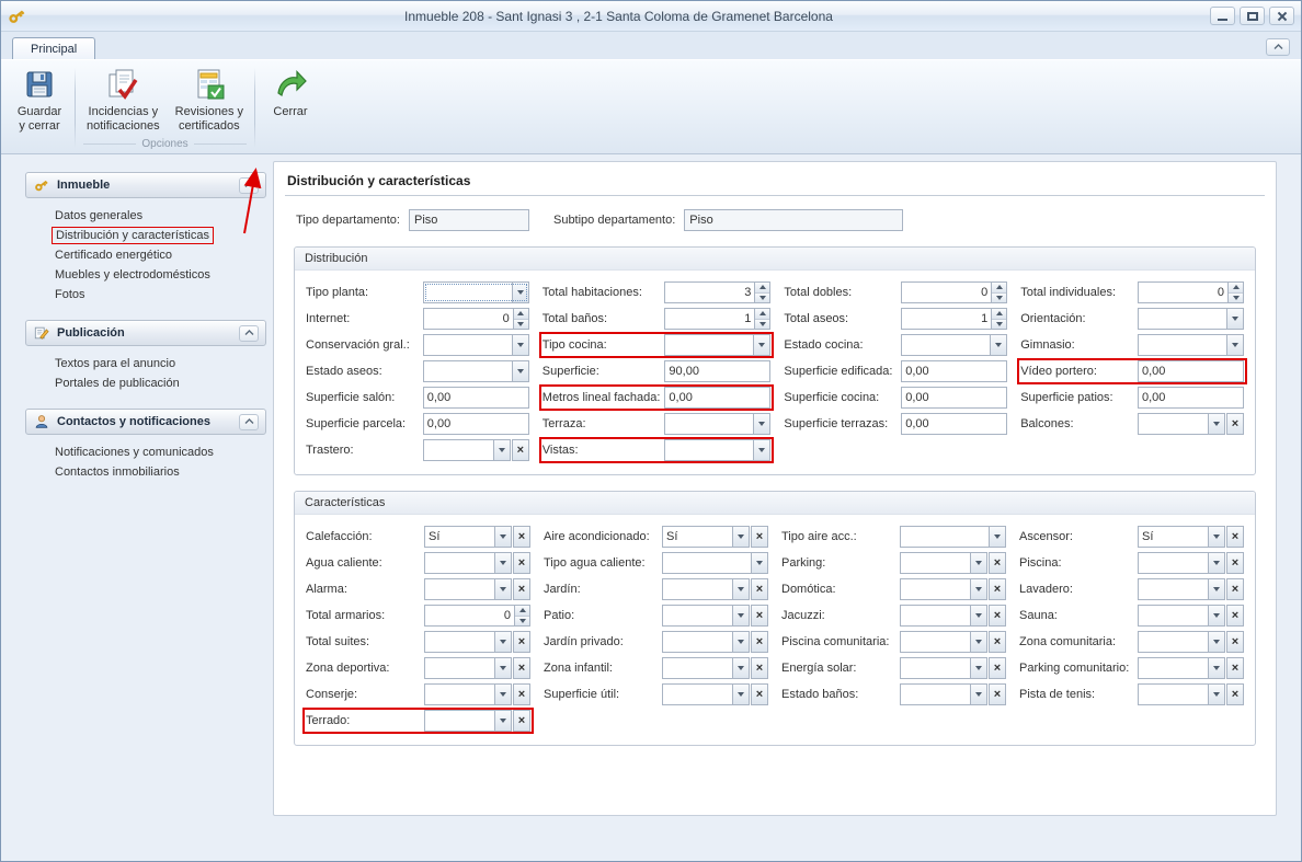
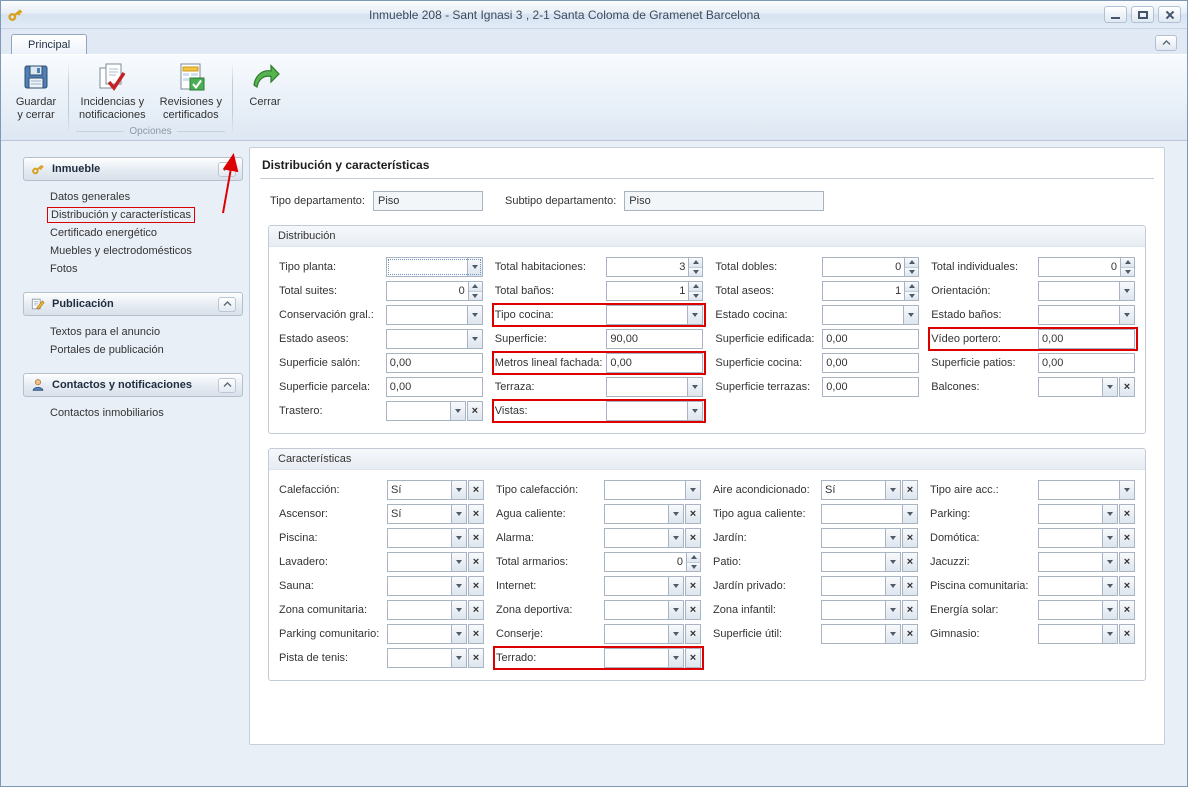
  Inmueble 208 - Sant Ignasi 3 , 2-1 Santa Coloma de Gramenet Barcelona
  Principal
  Guardar
  y cerrar
  Incidencias y
  notificaciones
  Revisiones y
  certificados
  Opciones
  Cerrar
  Inmueble
  Datos generales
  Distribución y características
  Certificado energético
  Muebles y electrodomésticos
  Fotos
  Publicación
  Textos para el anuncio
  Portales de publicación
  Contactos y notificaciones
- Notificaciones y comunicados
  Contactos inmobiliarios
  Distribución y características
  Tipo departamento:
  Piso
  Subtipo departamento:
  Piso
  Distribución
  Tipo planta:
  Total habitaciones:
  3
  Total dobles:
  0
  Total individuales:
  0
- Internet:
+ Total suites:
  0
  Total baños:
  1
  Total aseos:
  1
  Orientación:
  Conservación gral.:
  Tipo cocina:
  Estado cocina:
- Gimnasio:
+ Estado baños:
  Estado aseos:
  Superficie:
  90,00
  Superficie edificada:
  0,00
  Vídeo portero:
  0,00
  Superficie salón:
  0,00
  Metros lineal fachada:
  0,00
  Superficie cocina:
  0,00
  Superficie patios:
  0,00
  Superficie parcela:
  0,00
  Terraza:
  Superficie terrazas:
  0,00
  Balcones:
  ×
  Trastero:
  ×
  Vistas:
  Características
  Calefacción:
  Sí
  ×
+ Tipo calefacción:
  Aire acondicionado:
  Sí
  ×
  Tipo aire acc.:
  Ascensor:
  Sí
  ×
  Agua caliente:
  ×
  Tipo agua caliente:
  Parking:
  ×
  Piscina:
  ×
  Alarma:
  ×
  Jardín:
  ×
  Domótica:
  ×
  Lavadero:
  ×
  Total armarios:
  0
  Patio:
  ×
  Jacuzzi:
  ×
  Sauna:
  ×
- Total suites:
+ Internet:
  ×
  Jardín privado:
  ×
  Piscina comunitaria:
  ×
  Zona comunitaria:
  ×
  Zona deportiva:
  ×
  Zona infantil:
  ×
  Energía solar:
  ×
  Parking comunitario:
  ×
  Conserje:
  ×
  Superficie útil:
  ×
- Estado baños:
+ Gimnasio:
  ×
  Pista de tenis:
  ×
  Terrado:
  ×
